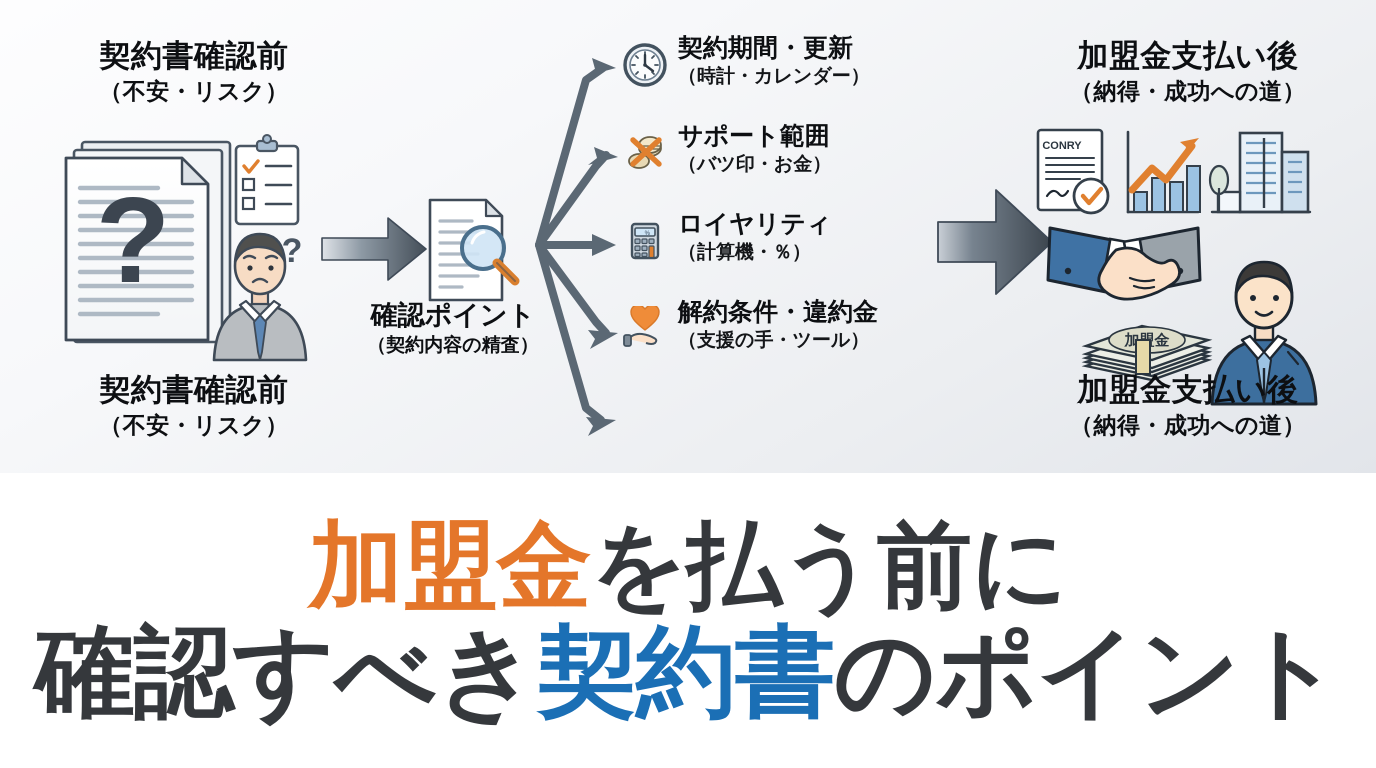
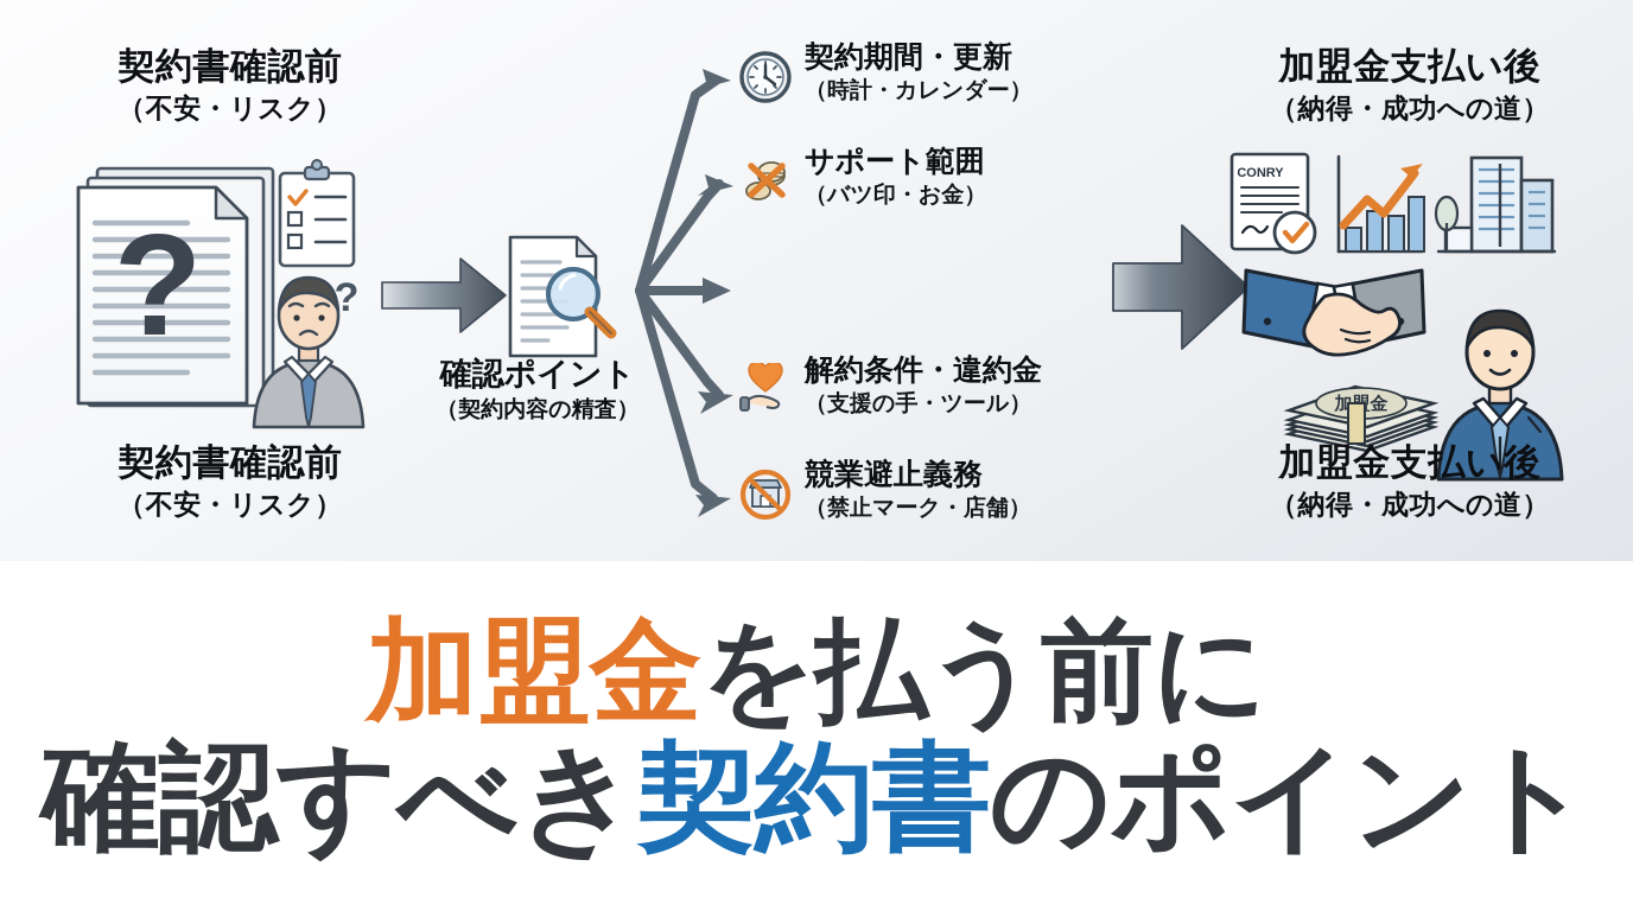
  ?
  ?
  CONRY
  契約書確認前
  （不安・リスク）
  契約書確認前
  （不安・リスク）
  加盟金支払い後
  （納得・成功への道）
  加盟金支払い後
  （納得・成功への道）
  確認ポイント
  （契約内容の精査）
  契約期間・更新
  （時計・カレンダー）
  サポート範囲
  （バツ印・お金）
- ロイヤリティ
- （計算機・％）
  解約条件・違約金
  （支援の手・ツール）
+ 競業避止義務
+ （禁止マーク・店舗）
  加盟金を払う前に
  確認すべき契約書のポイント
